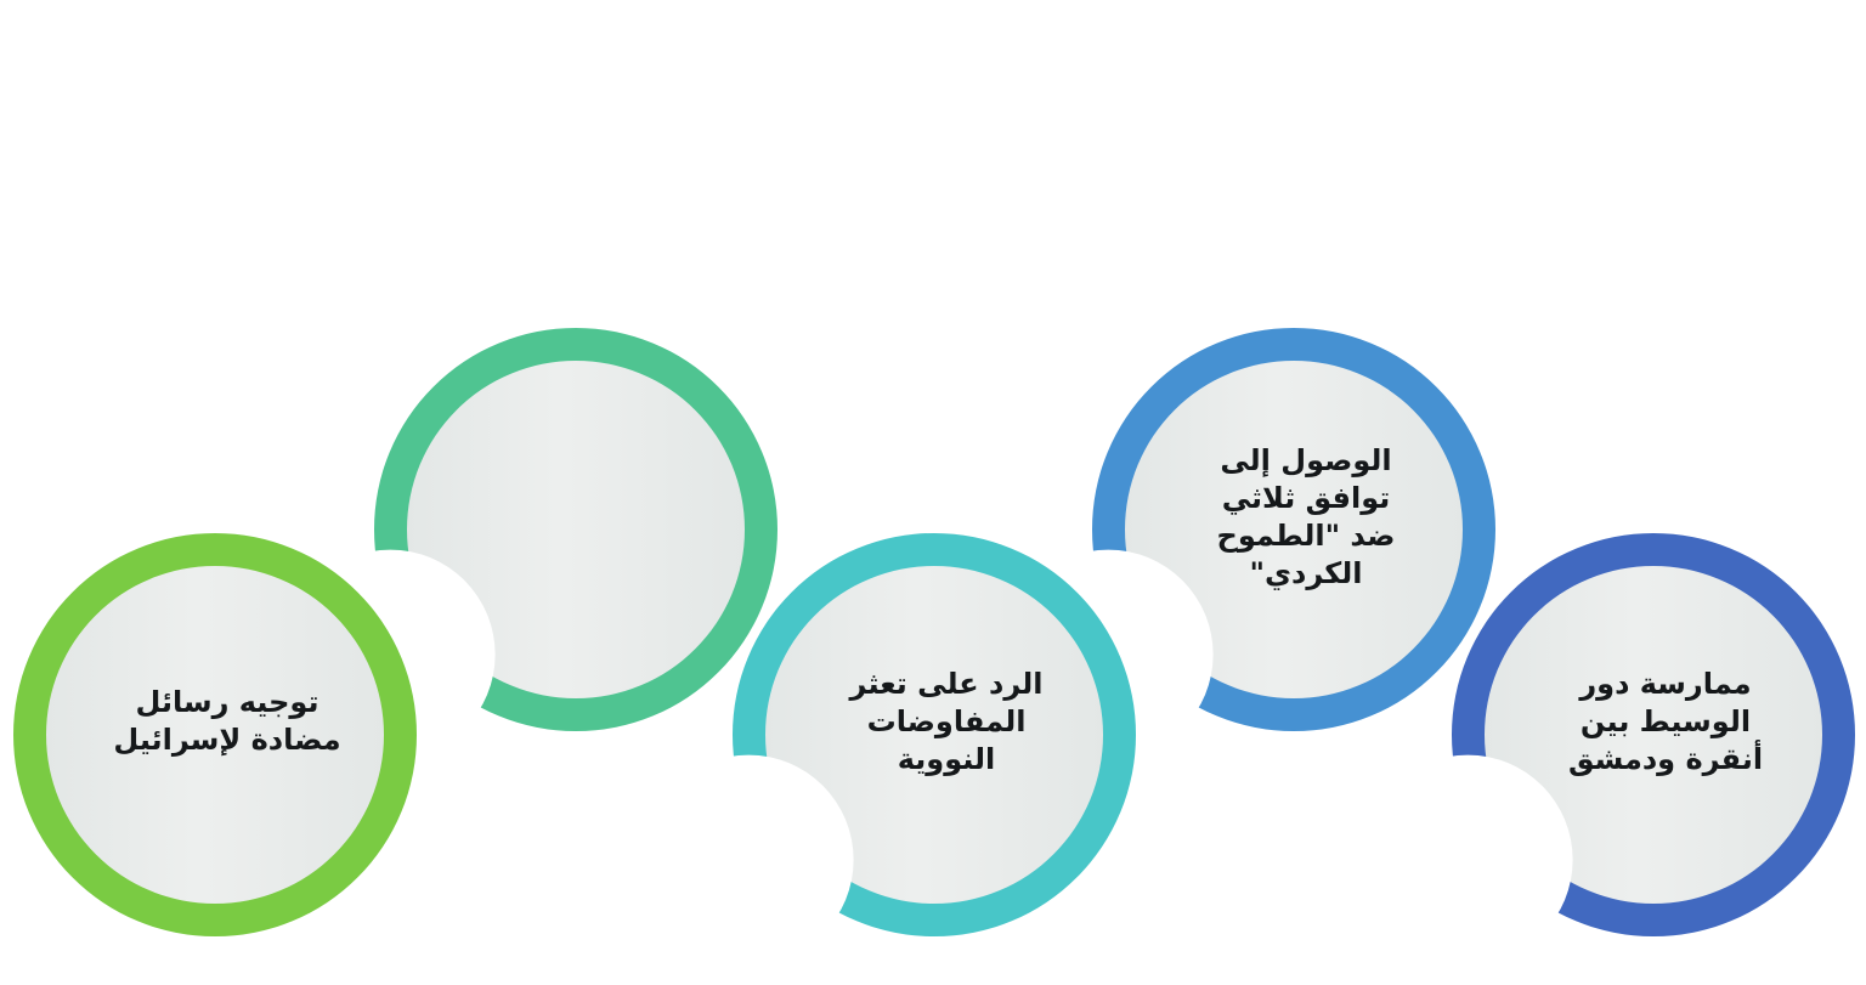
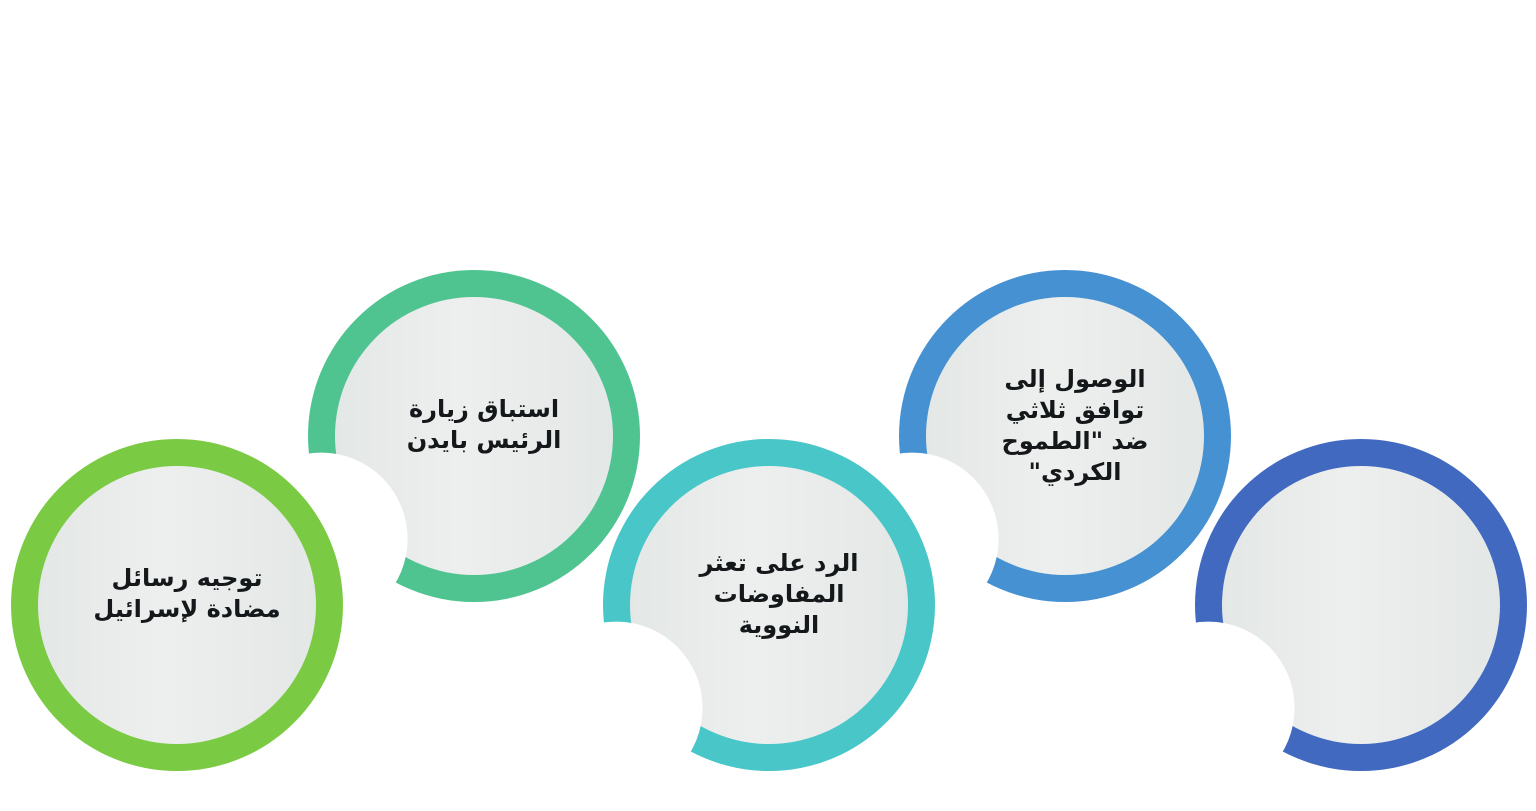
  توجيه رسائل
  مضادة لإسرائيل
+ استباق زيارة
+ الرئيس بايدن
  الرد على تعثر
  المفاوضات
  النووية
  الوصول إلى
  توافق ثلاثي
  ضد "الطموح
  الكردي"
- ممارسة دور
- الوسيط بين
- أنقرة ودمشق
